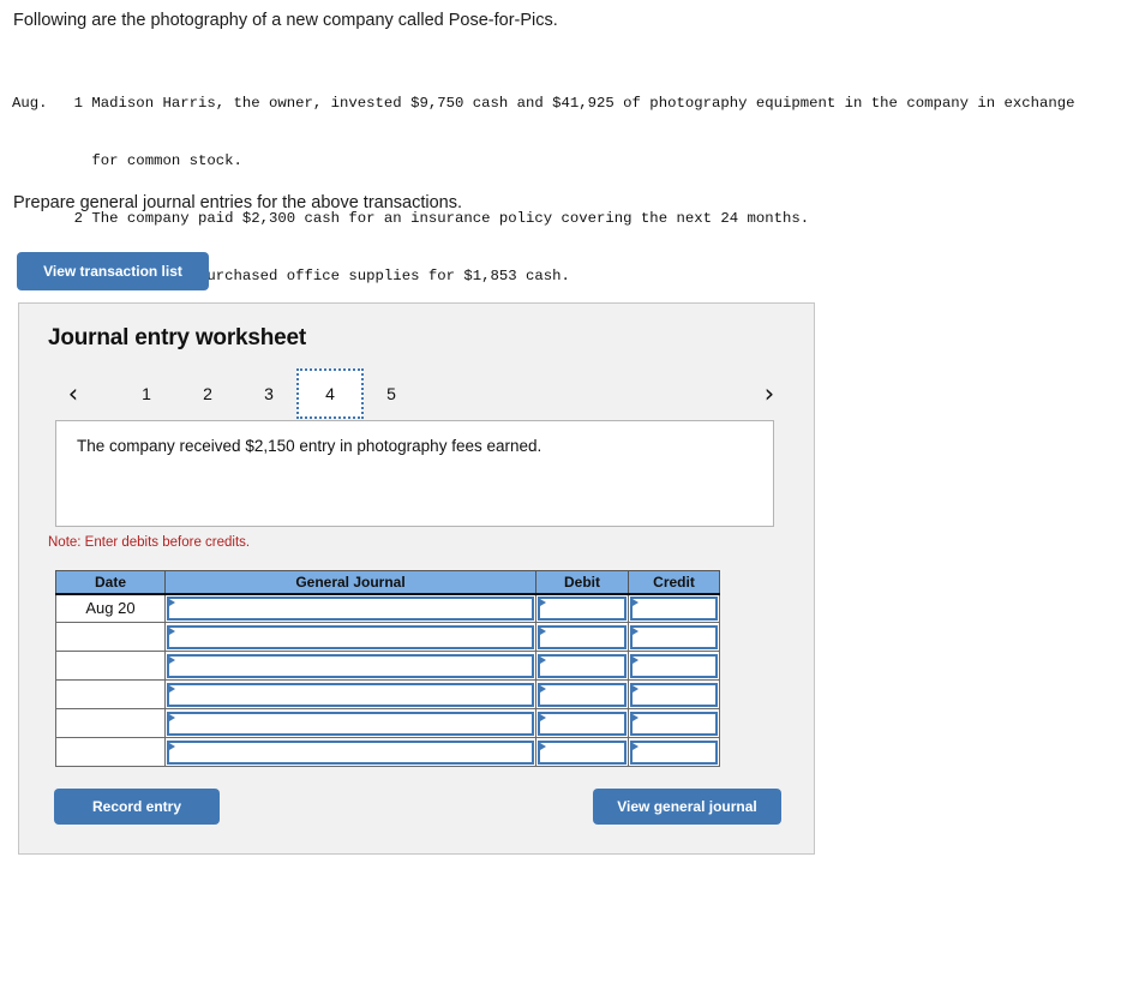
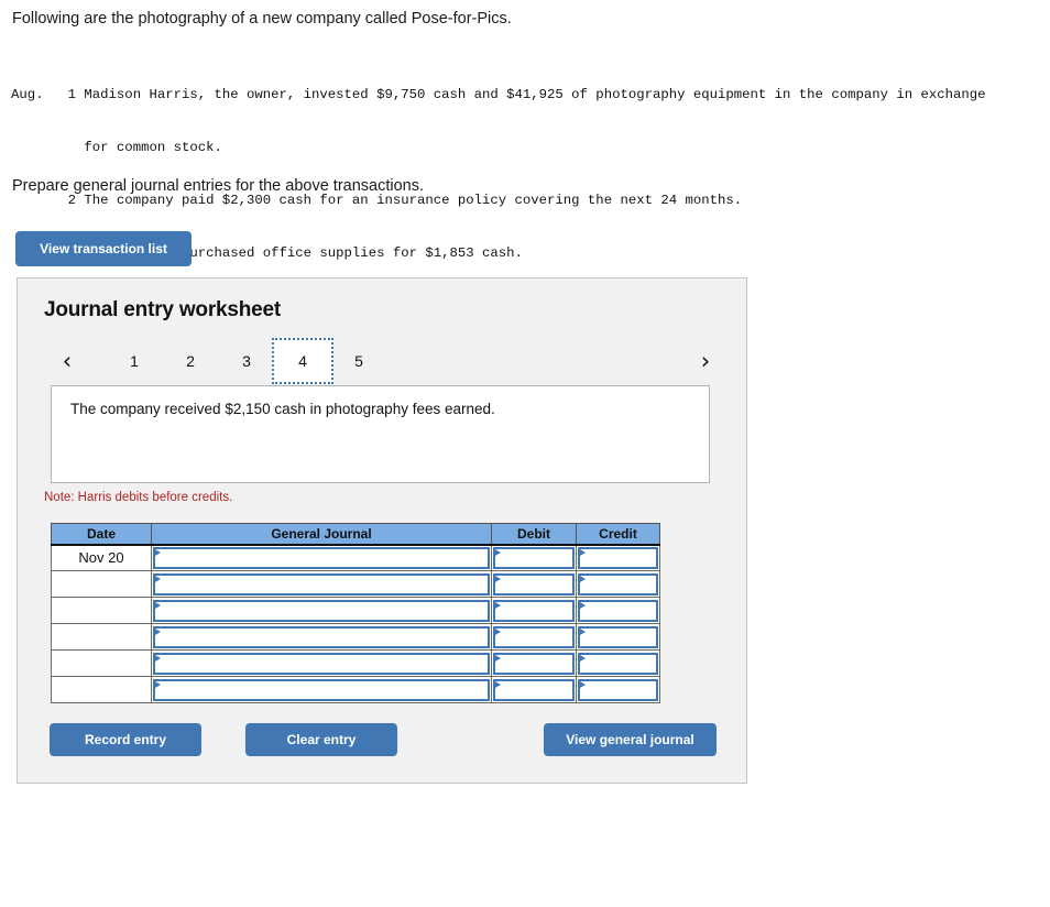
  Following are the photography of a new company called Pose-for-Pics.
  Aug. 1 Madison Harris, the owner, invested $9,750 cash and $41,925 of photography equipment in the company in exchange
  for common stock.
  2 The company paid $2,300 cash for an insurance policy covering the next 24 months.
  urchased office supplies for $1,853 cash.
  Prepare general journal entries for the above transactions.
  View transaction list
  Journal entry worksheet
  ‹
  1
  2
  3
  4
  5
  ›
- The company received $2,150 entry in photography fees earned.
+ The company received $2,150 cash in photography fees earned.
- Note: Enter debits before credits.
+ Note: Harris debits before credits.
  Date	General Journal	Debit	Credit
- Aug 20
+ Nov 20
  Record entry
+ Clear entry
  View general journal
